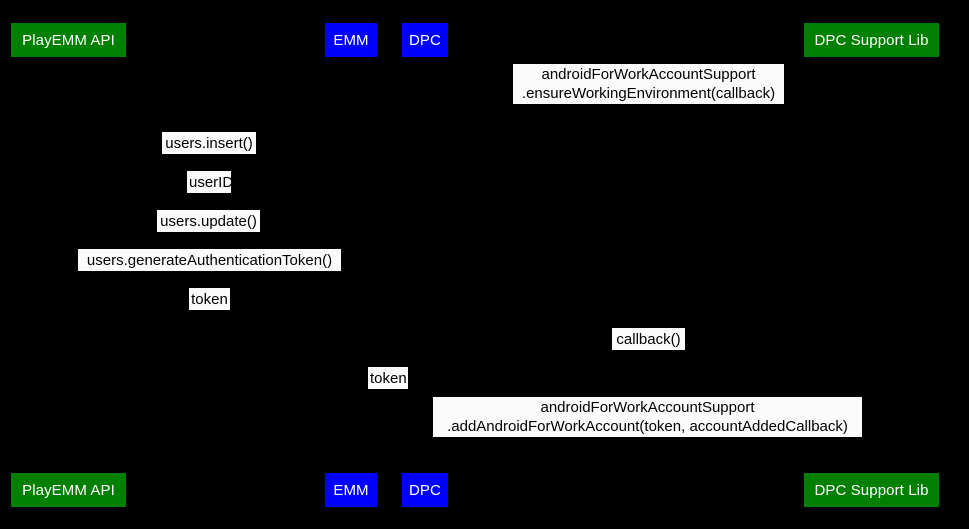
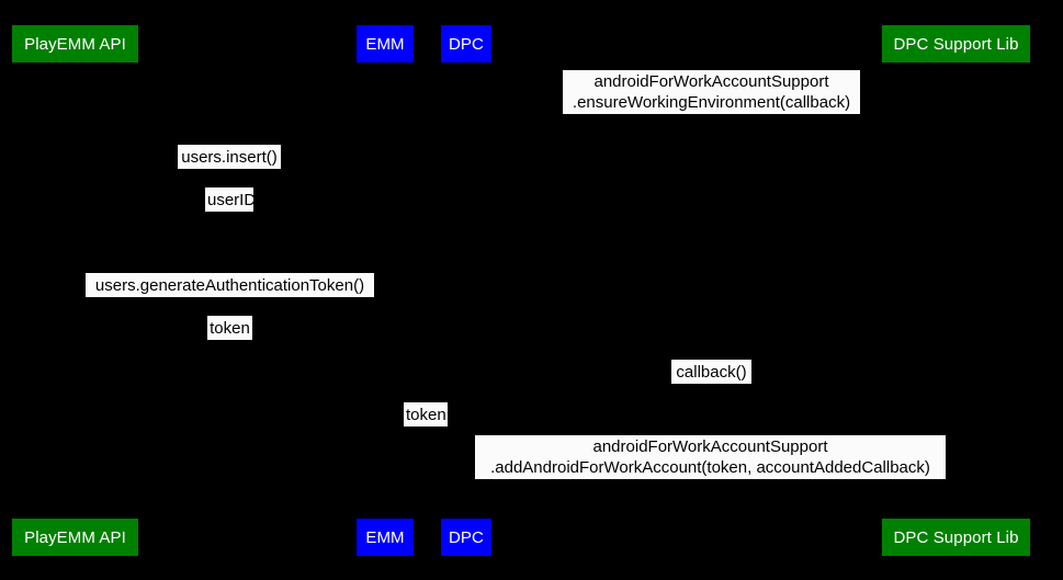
  PlayEMM API
  EMM
  DPC
  DPC Support Lib
  androidForWorkAccountSupport
  .ensureWorkingEnvironment(callback)
  users.insert()
  userID
- users.update()
  users.generateAuthenticationToken()
  token
  callback()
  token
  androidForWorkAccountSupport
  .addAndroidForWorkAccount(token, accountAddedCallback)
  PlayEMM API
  EMM
  DPC
  DPC Support Lib
